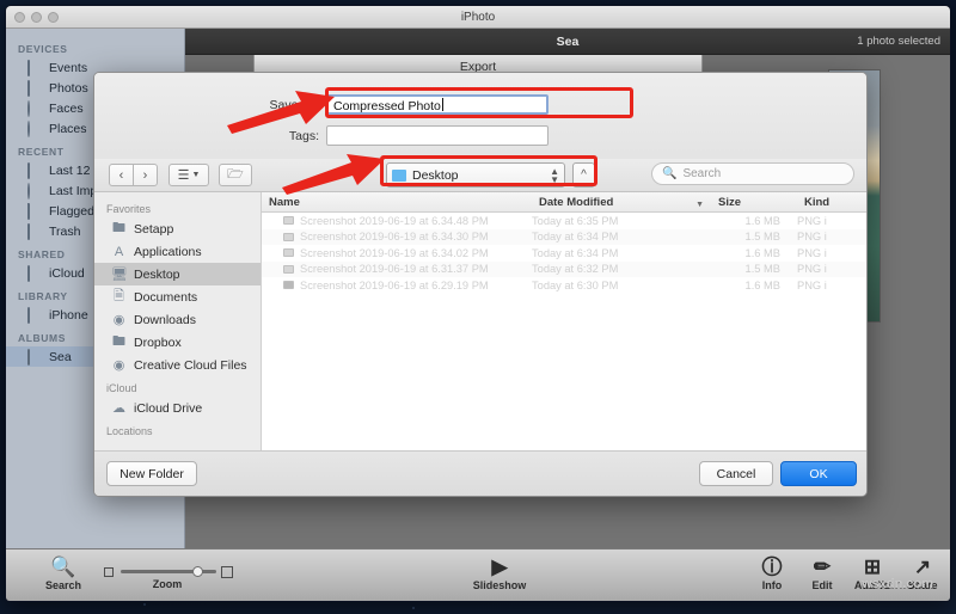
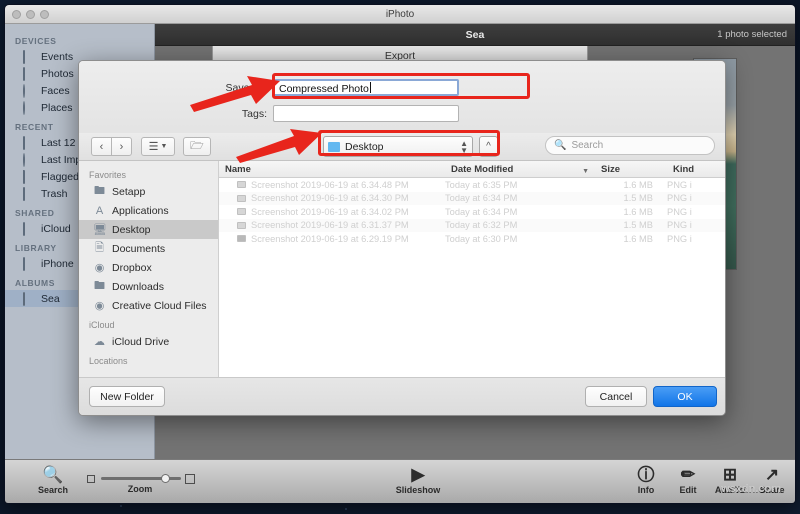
  iPhoto
  DEVICES
  Events
  Photos
  Faces
  Places
  RECENT
  Last 12
  Last Im
  Flagged
  Trash
  SHARED
  iCloud
  LIBRARY
  iPhone
  ALBUMS
  Sea
  Sea
  1 photo selected
  🔍
  Search
  Zoom
  ▶
  Slideshow
  ⓘ
  Info
  ✏
  Edit
  ⊞
  Add To
  ↗
  Share
  wsxdn.com
  Export
  Compressed Photo
  Tags:
  ‹
  ›
  ☰
  🗁
  Desktop
  ▲
  ▼
  ^
  🔍
  Search
  Favorites
  🖿
  Setapp
  A
  Applications
  🖥
  Desktop
  🗎
  Documents
  ◉
- Downloads
+ Dropbox
  🖿
- Dropbox
+ Downloads
  ◉
  Creative Cloud Files
  iCloud
  ☁
  iCloud Drive
  Locations
  Name
  Date Modified
  Size
  Kind
  Screenshot 2019-06-19 at 6.34.48 PM
  Today at 6:35 PM
  1.6 MB
  PNG i
  Screenshot 2019-06-19 at 6.34.30 PM
  Today at 6:34 PM
  1.5 MB
  PNG i
  Screenshot 2019-06-19 at 6.34.02 PM
  Today at 6:34 PM
  1.6 MB
  PNG i
  Screenshot 2019-06-19 at 6.31.37 PM
  Today at 6:32 PM
  1.5 MB
  PNG i
  Screenshot 2019-06-19 at 6.29.19 PM
  Today at 6:30 PM
  1.6 MB
  PNG i
  New Folder
  Cancel
  OK
